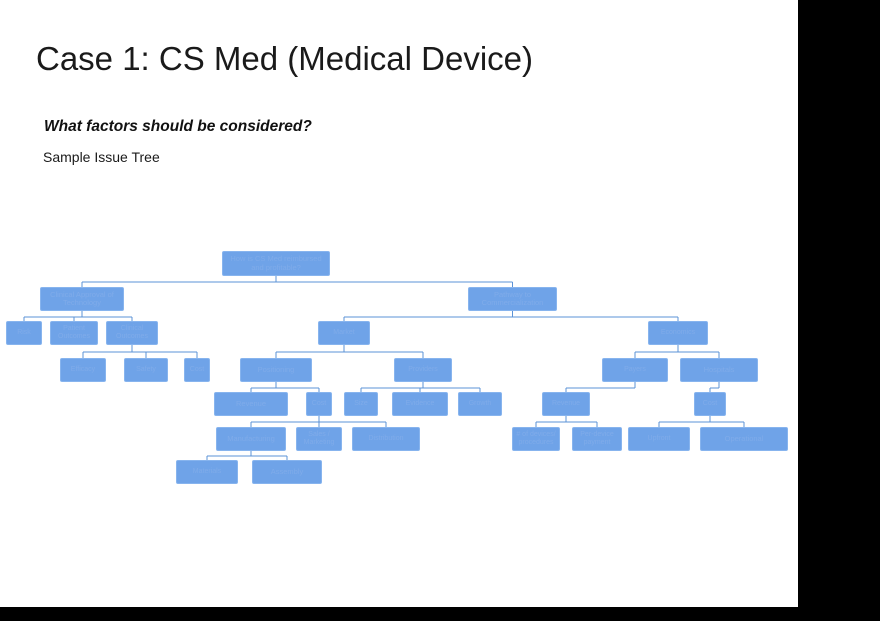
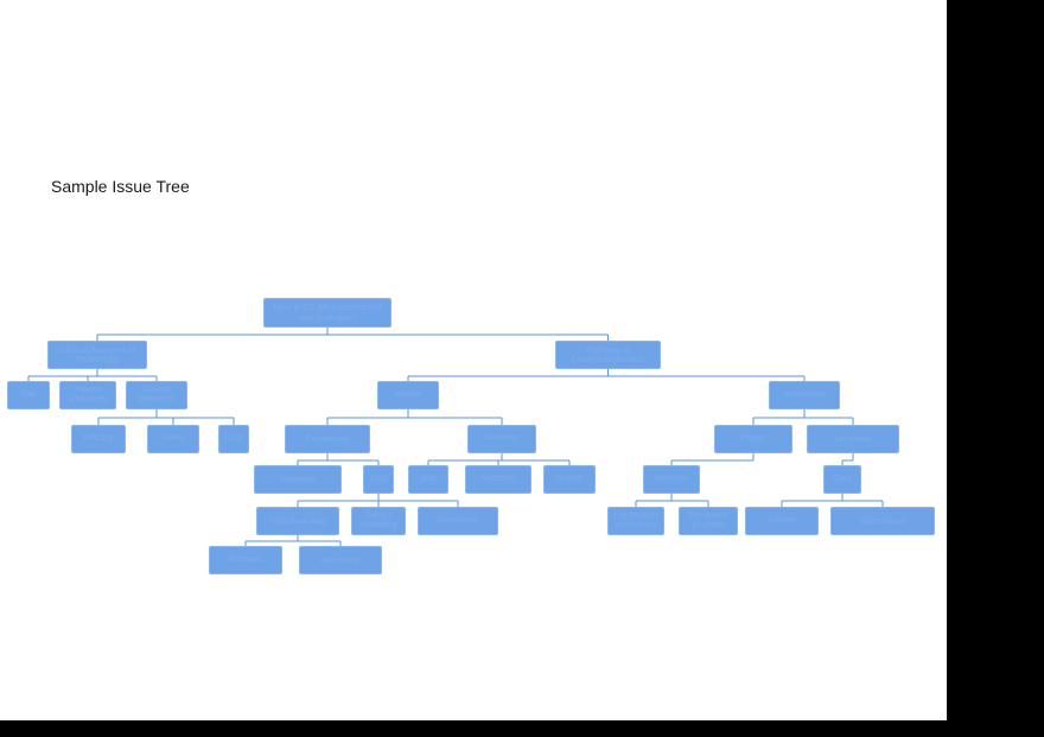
- Case 1: CS Med (Medical Device)
- What factors should be considered?
  Sample Issue Tree
